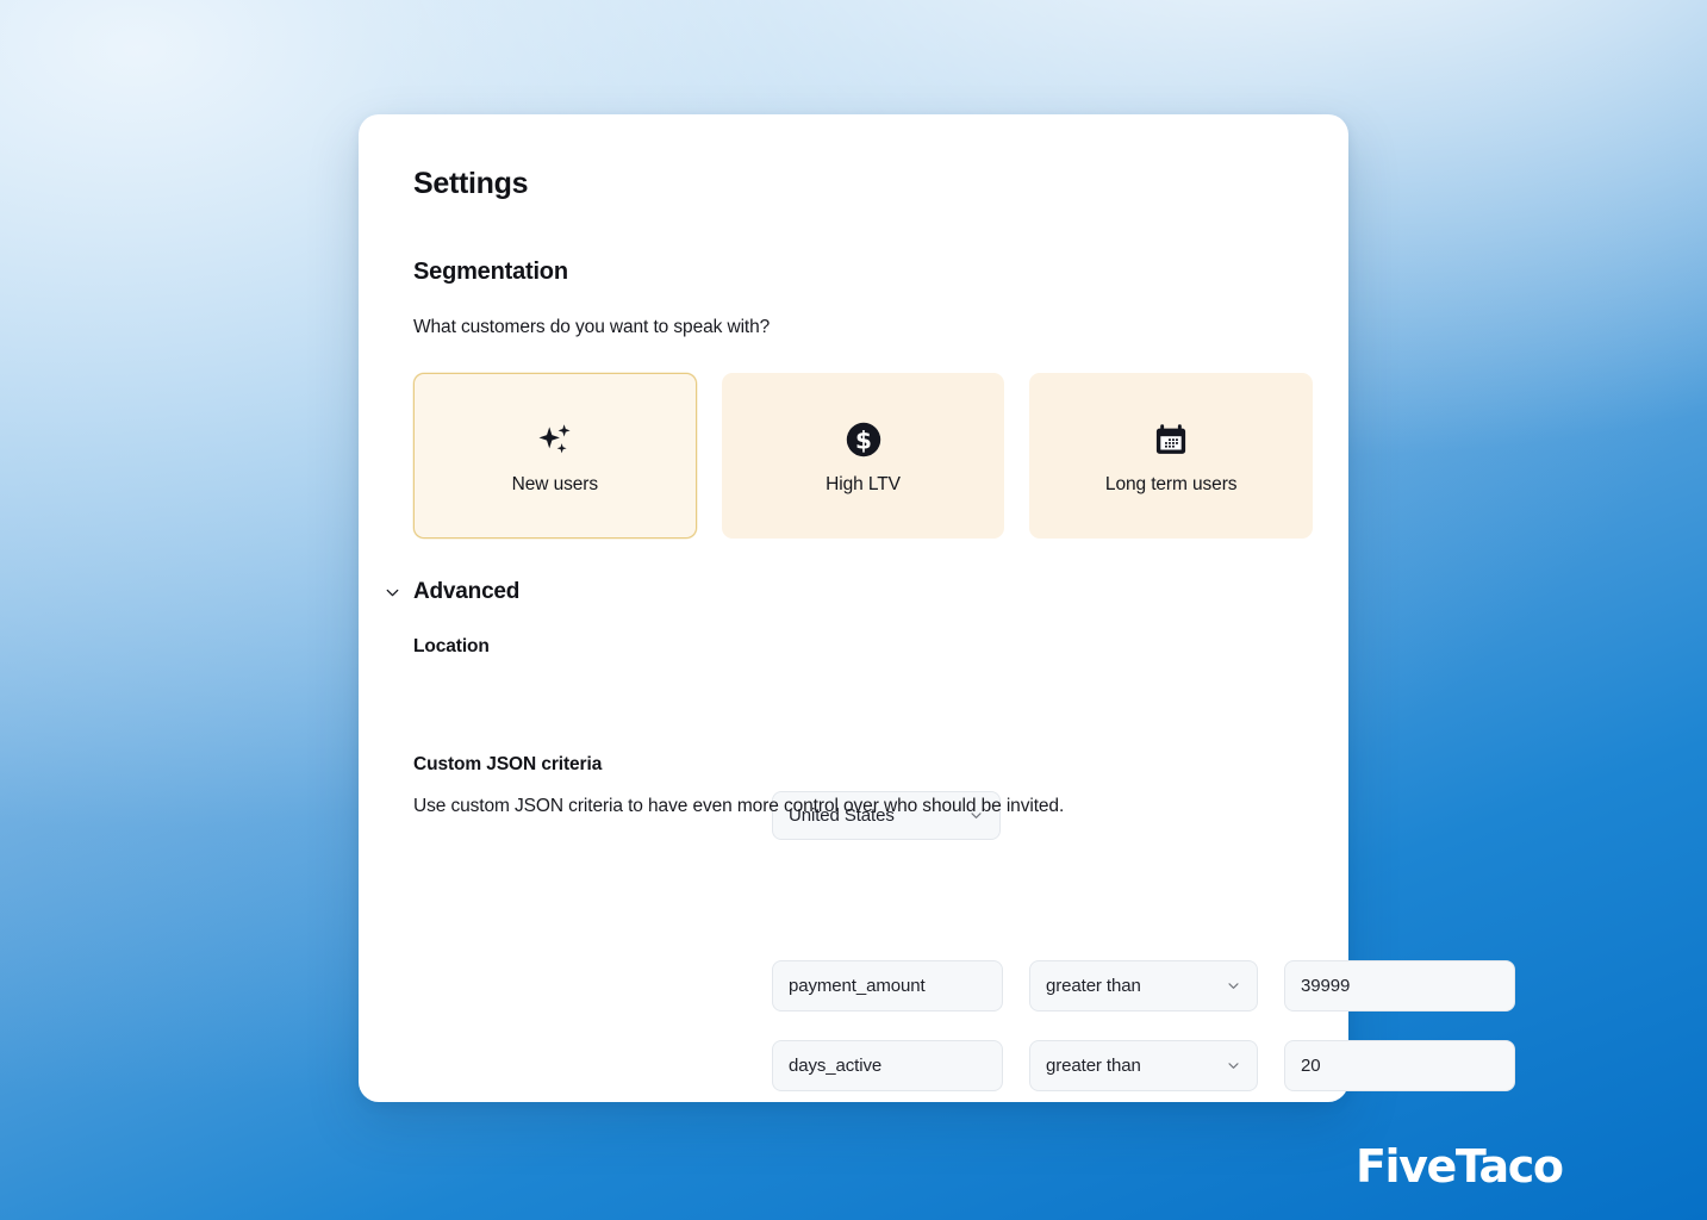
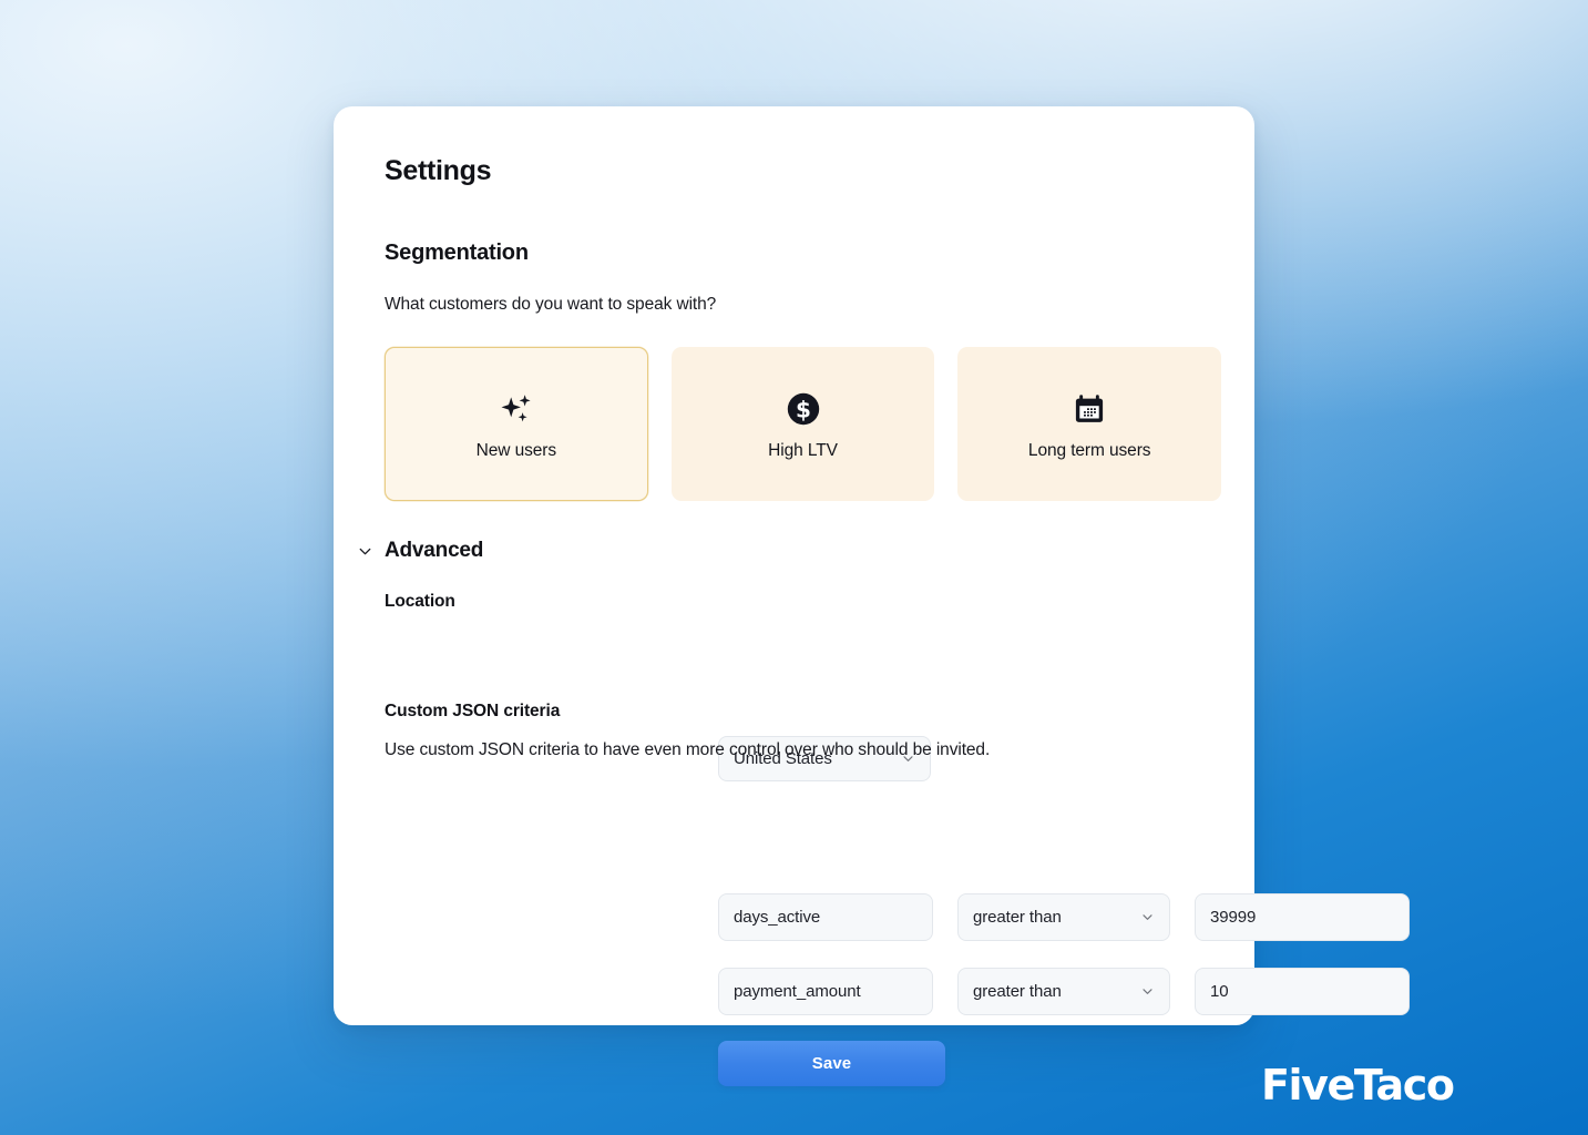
  Settings
  Segmentation
  What customers do you want to speak with?
  New users
  $
  High LTV
  Long term users
  Advanced
  Location
  United States
  Custom JSON criteria
  Use custom JSON criteria to have even more control over who should be invited.
- payment_amount
+ days_active
  greater than
  39999
- days_active
+ payment_amount
  greater than
- 20
+ 10
+ Save
  FiveTaco
